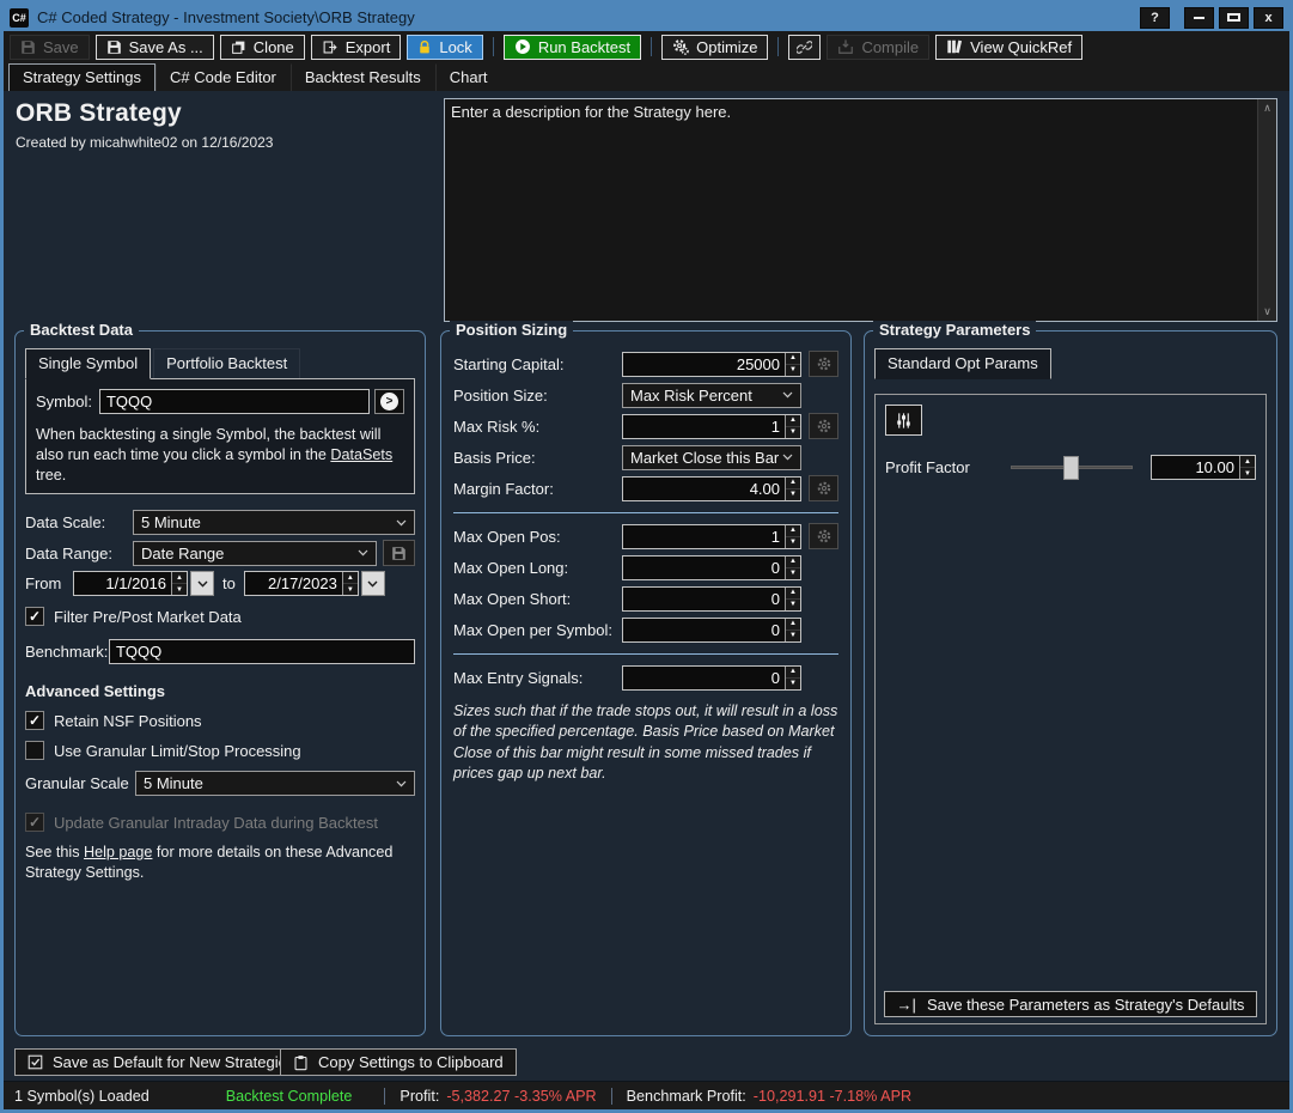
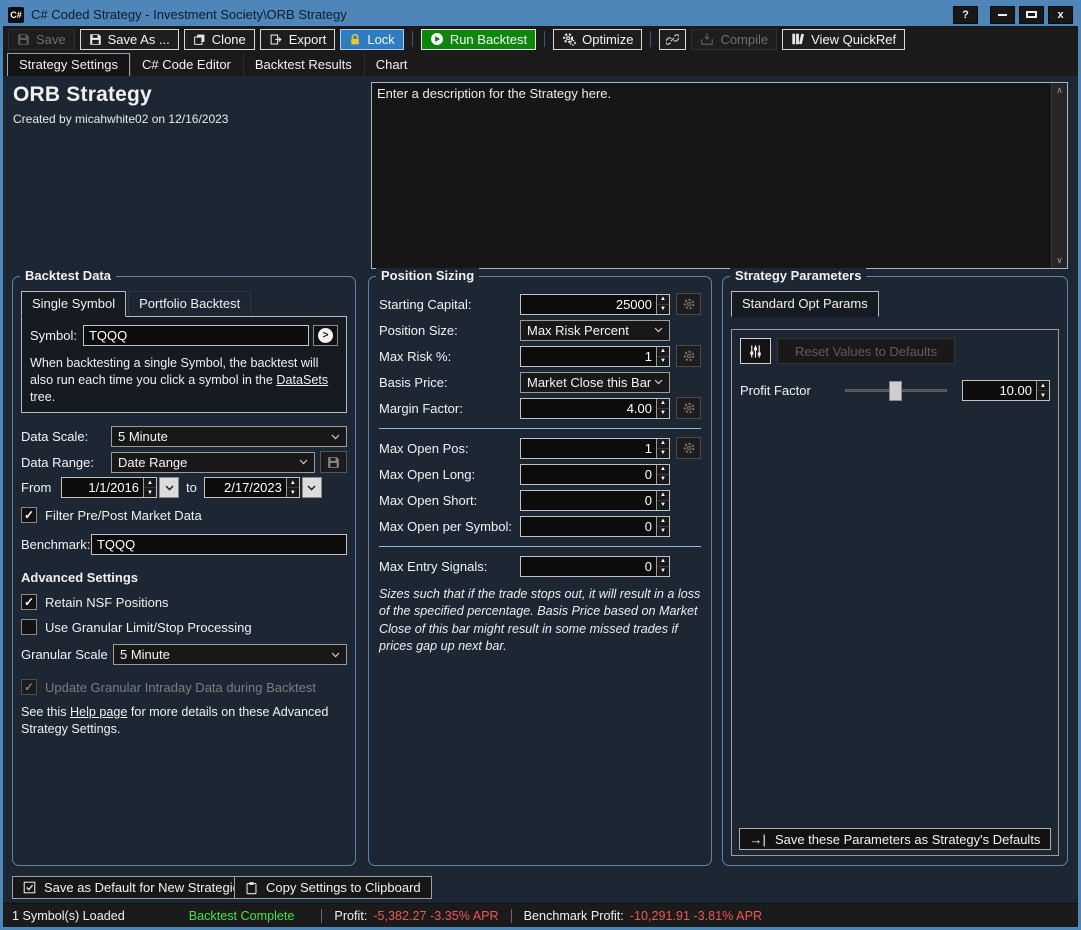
  C#
  C# Coded Strategy - Investment Society\ORB Strategy
  ?
  x
  Save
  Save As ...
  Clone
  Export
  Lock
  Run Backtest
  Optimize
  Compile
  View QuickRef
  Strategy Settings
  C# Code Editor
  Backtest Results
  Chart
  ORB Strategy
  Created by micahwhite02 on 12/16/2023
  Enter a description for the Strategy here.
  ∧
  ∨
  Backtest Data
  Single Symbol
  Portfolio Backtest
  Symbol:
  TQQQ
  >
  When backtesting a single Symbol, the backtest will also run each time you click a symbol in the DataSets tree.
  Data Scale:
  5 Minute
  Data Range:
  Date Range
  From
  1/1/2016
  to
  2/17/2023
  ✓
  Filter Pre/Post Market Data
  Benchmark:
  TQQQ
  Advanced Settings
  ✓
  Retain NSF Positions
  Use Granular Limit/Stop Processing
  Granular Scale
  5 Minute
  ✓
  Update Granular Intraday Data during Backtest
  See this Help page for more details on these Advanced Strategy Settings.
  Position Sizing
  Starting Capital:
  25000
  Position Size:
  Max Risk Percent
  Max Risk %:
  1
  Basis Price:
  Market Close this Bar
  Margin Factor:
  4.00
  Max Open Pos:
  1
  Max Open Long:
  0
  Max Open Short:
  0
  Max Open per Symbol:
  0
  Max Entry Signals:
  0
  Sizes such that if the trade stops out, it will result in a loss of the specified percentage. Basis Price based on Market Close of this bar might result in some missed trades if prices gap up next bar.
  Strategy Parameters
  Standard Opt Params
+ Reset Values to Defaults
  Profit Factor
  10.00
  →|
  Save these Parameters as Strategy's Defaults
  Save as Default for New Strategi
  Copy Settings to Clipboard
  1 Symbol(s) Loaded
  Backtest Complete
  Profit:
  -5,382.27 -3.35% APR
  Benchmark Profit:
- -10,291.91 -7.18% APR
+ -10,291.91 -3.81% APR
